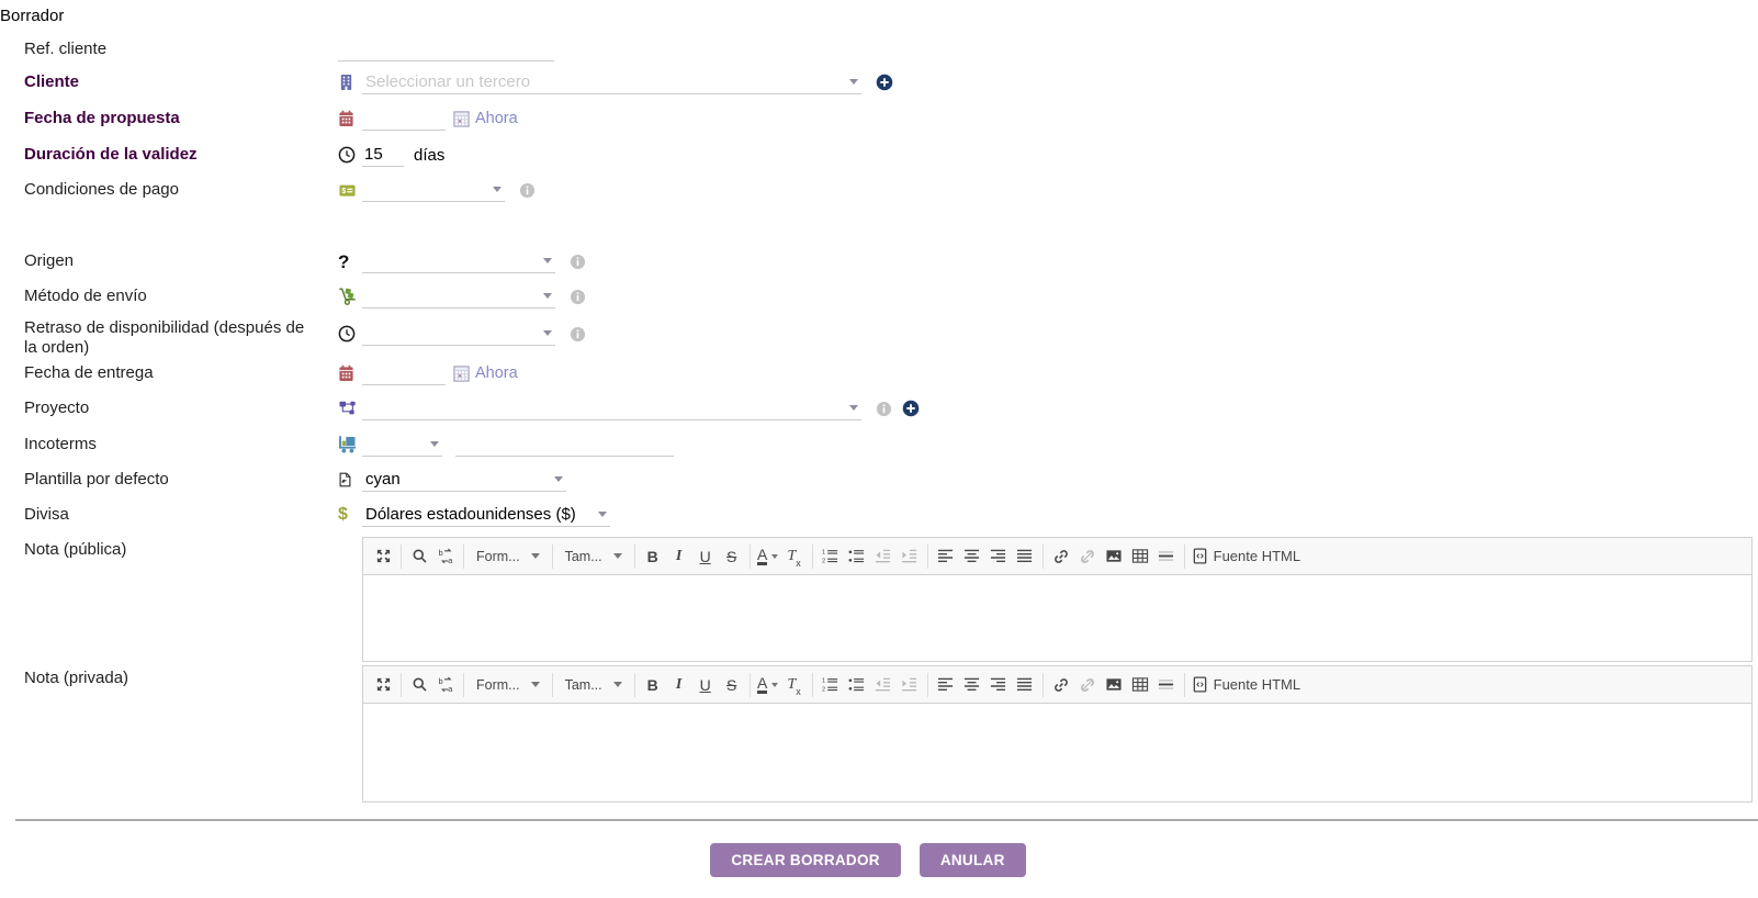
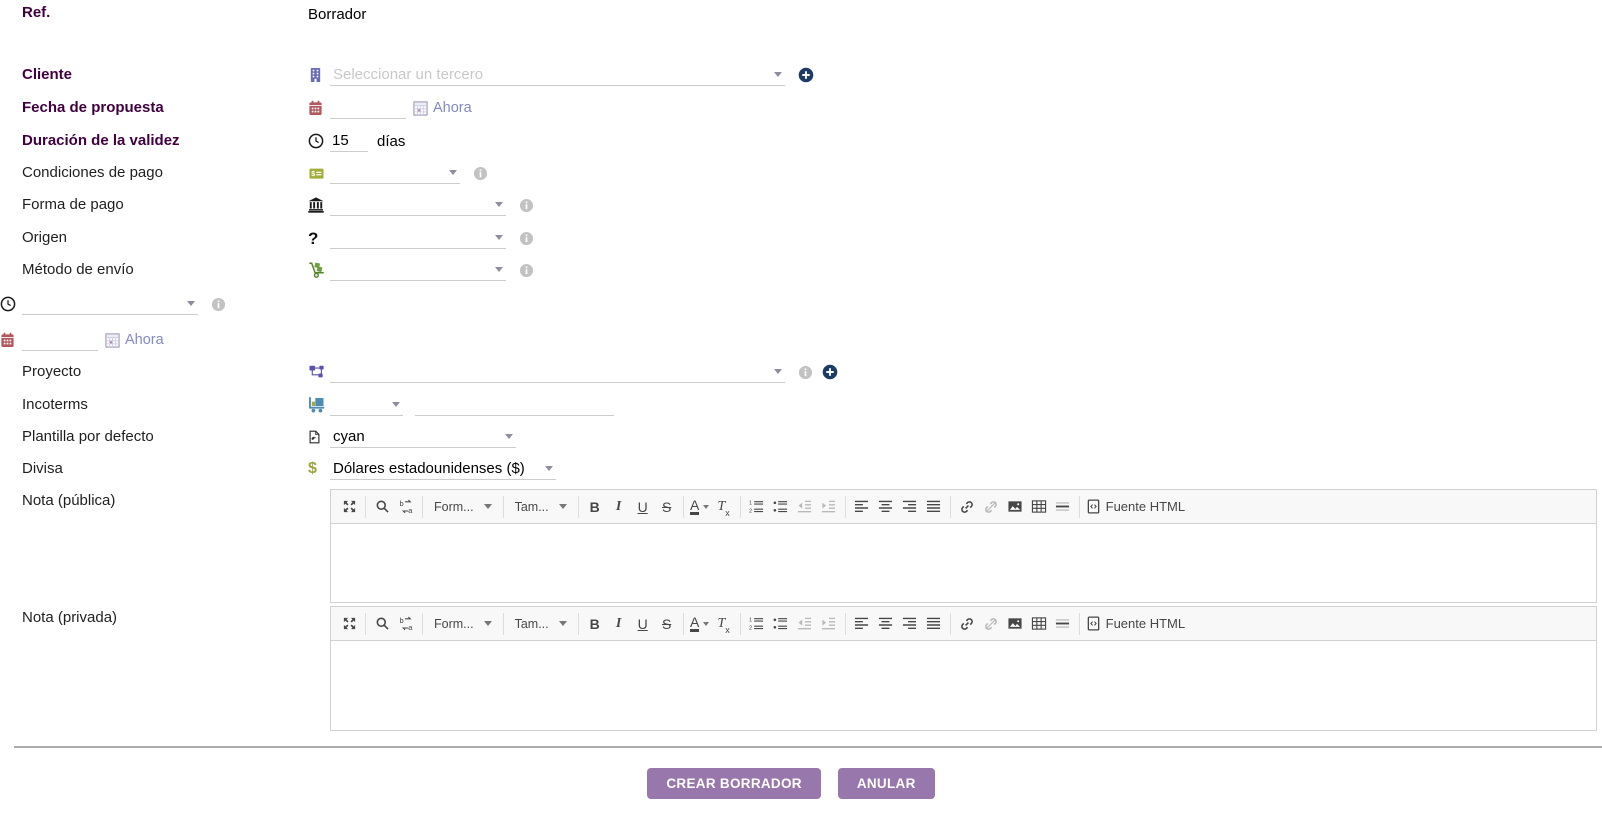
+ Ref.
  Borrador
- Ref. cliente
  Cliente
  Seleccionar un tercero
  Fecha de propuesta
  Ahora
  Duración de la validez
  15
  días
  Condiciones de pago
+ Forma de pago
  Origen
  ?
  Método de envío
- Retraso de disponibilidad (después de la orden)
- Fecha de entrega
  Ahora
  Proyecto
  Incoterms
  Plantilla por defecto
  cyan
  Divisa
  $
  Dólares estadounidenses ($)
  Nota (pública)
  b
  a
  Form...
  Tam...
  B
  I
  U
  S
  A
  T
  x
  Fuente HTML
  Nota (privada)
  b
  a
  Form...
  Tam...
  B
  I
  U
  S
  A
  T
  x
  Fuente HTML
  CREAR BORRADOR
  ANULAR
